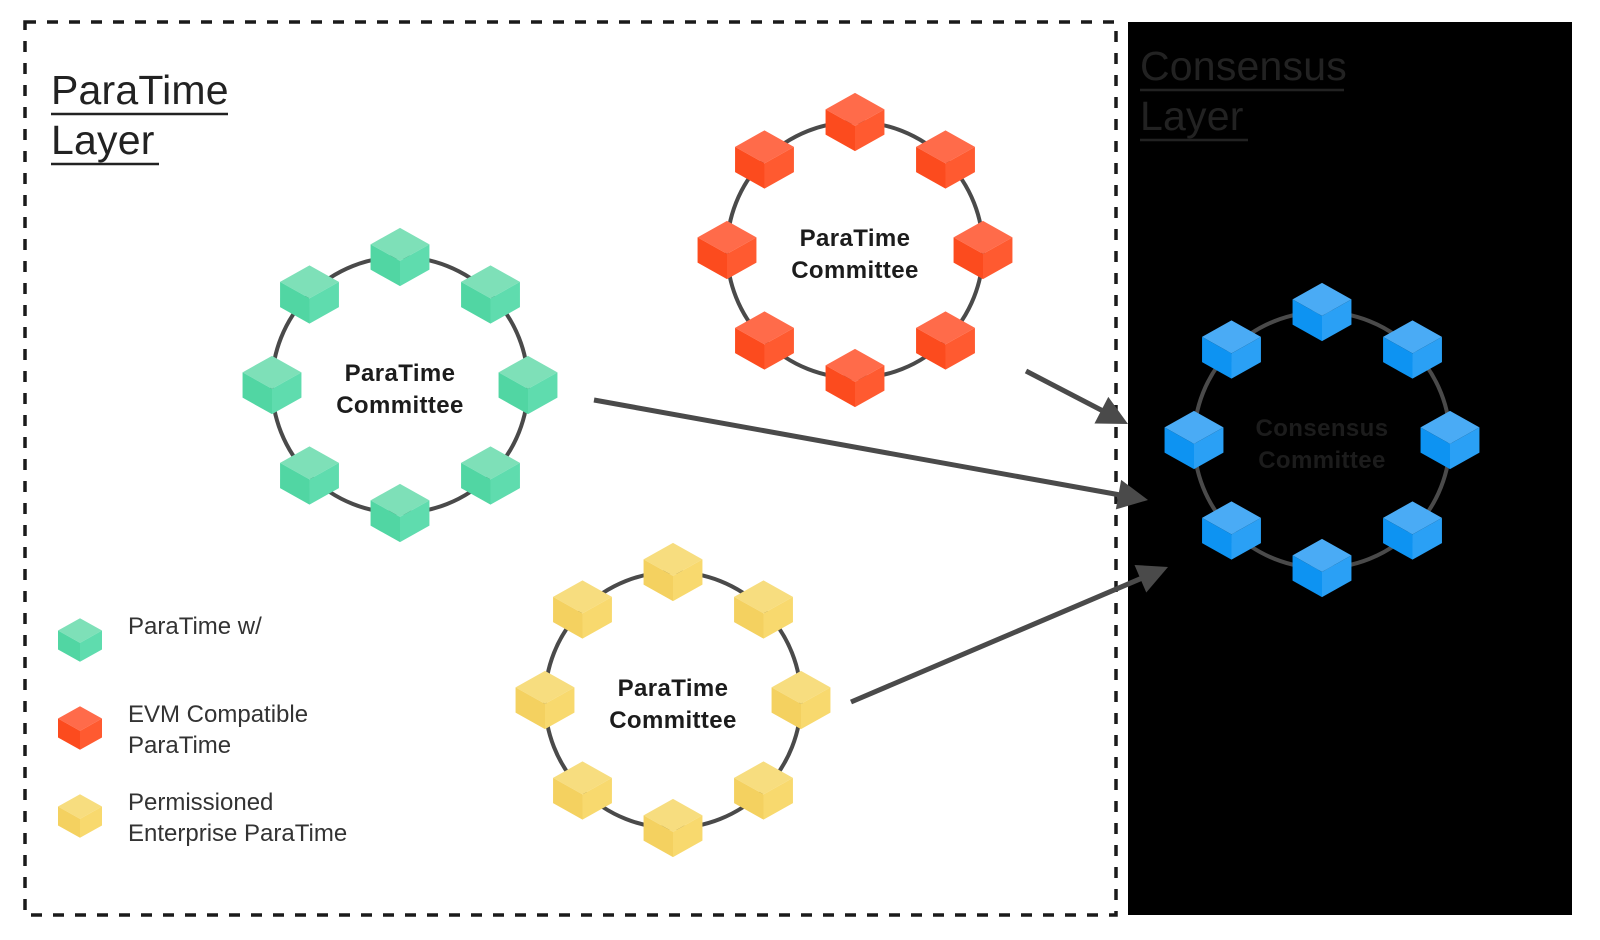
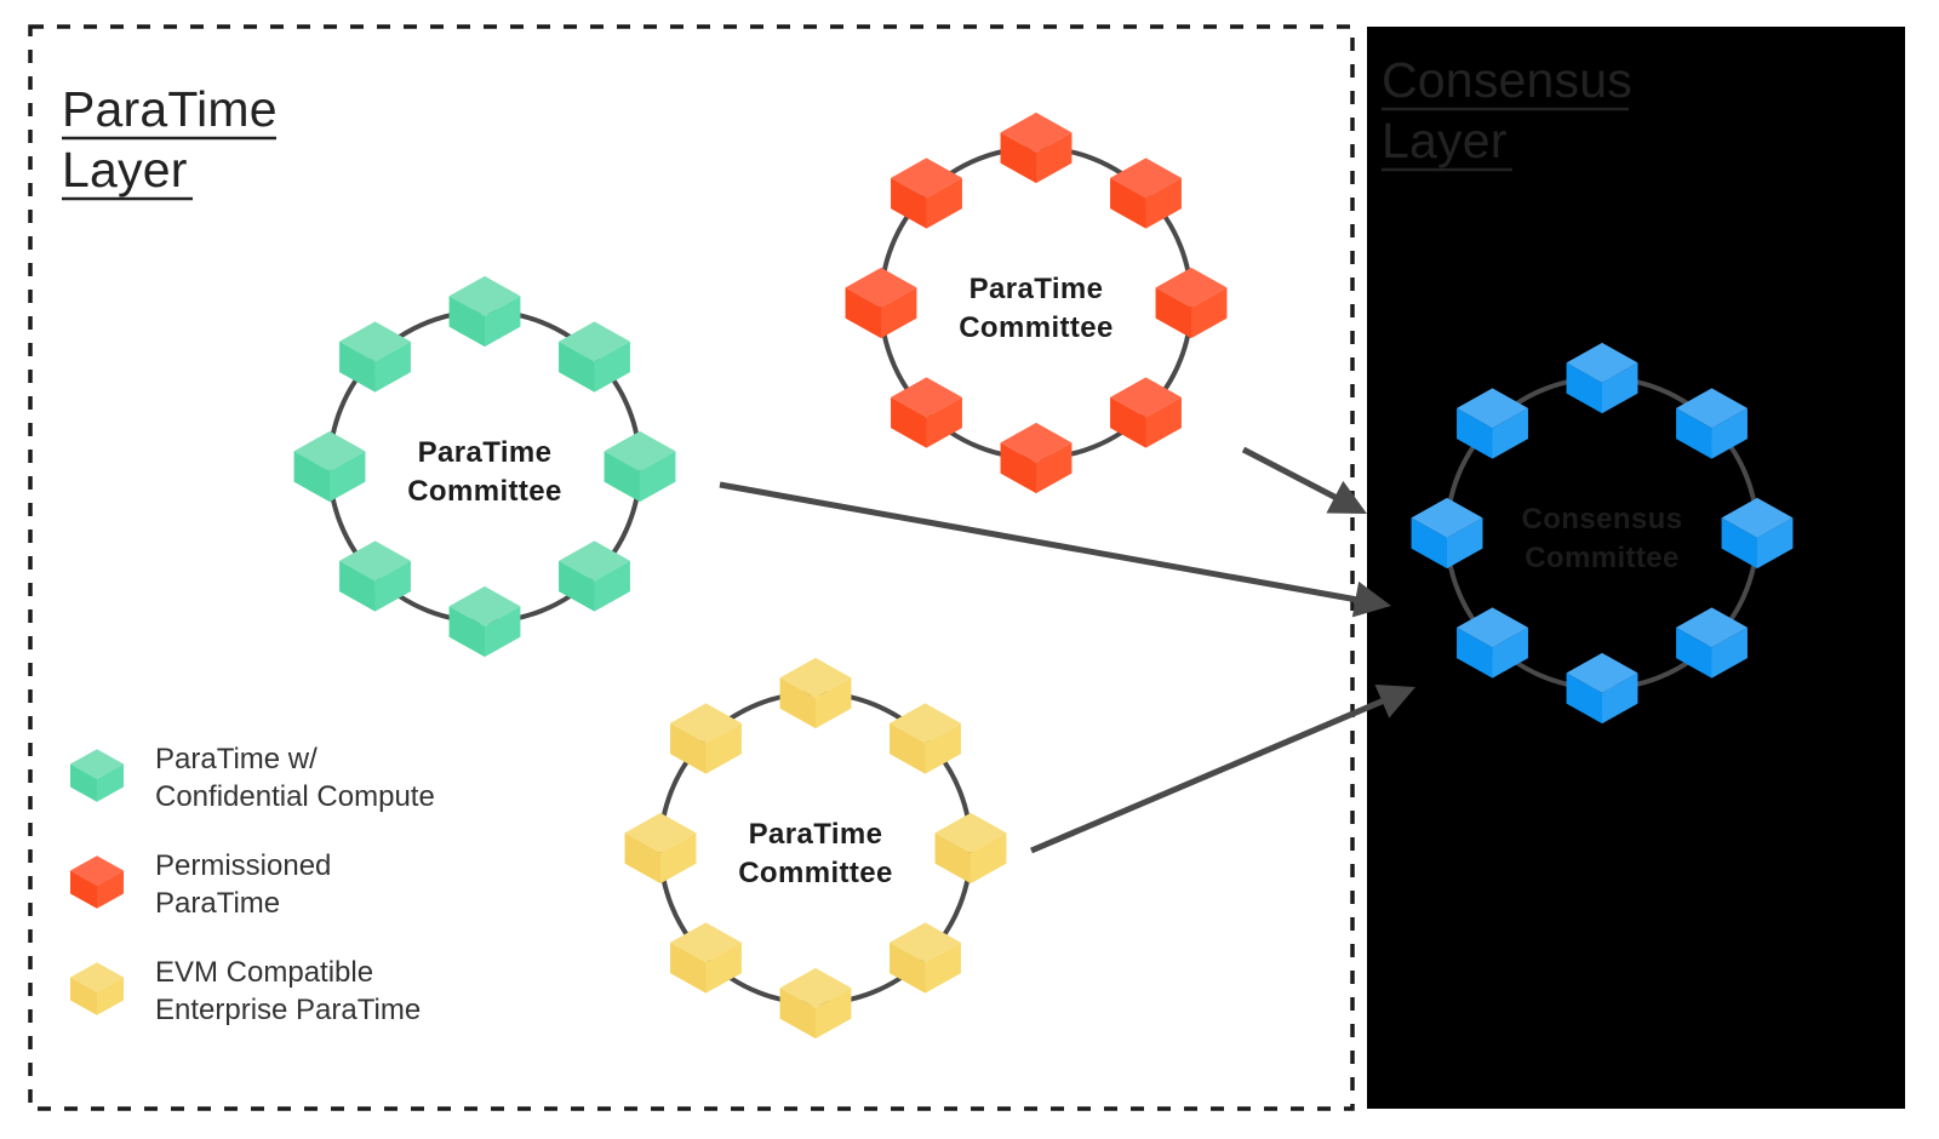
  ParaTime
  Layer
  Consensus
  Layer
  ParaTime
  Committee
  ParaTime
  Committee
  ParaTime
  Committee
  Consensus
  Committee
  ParaTime w/
+ Confidential Compute
- EVM Compatible
+ Permissioned
  ParaTime
- Permissioned
+ EVM Compatible
  Enterprise ParaTime
